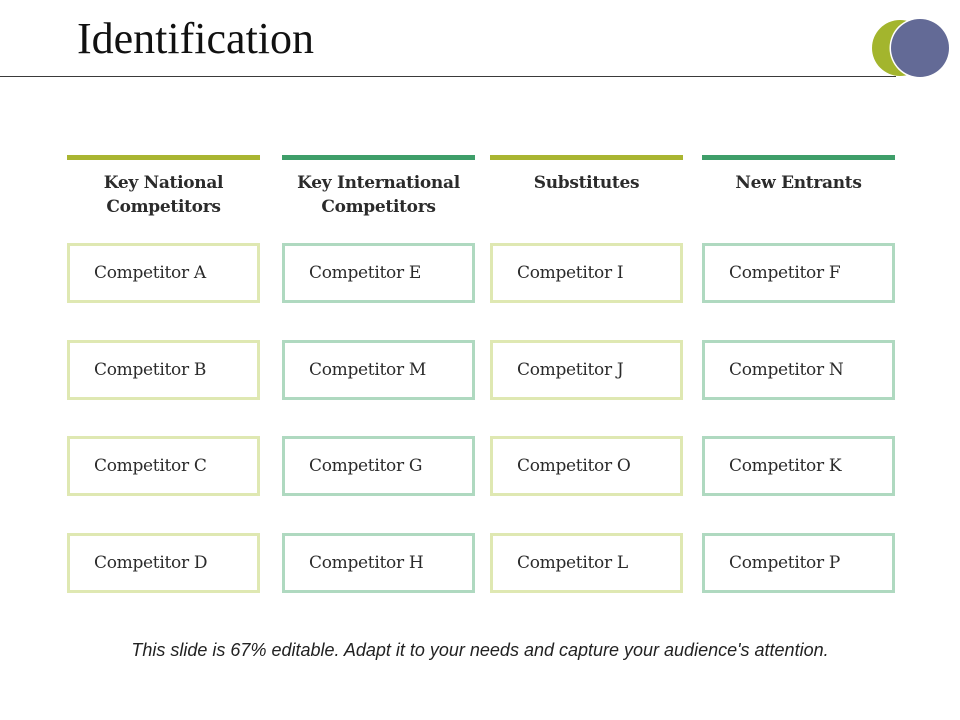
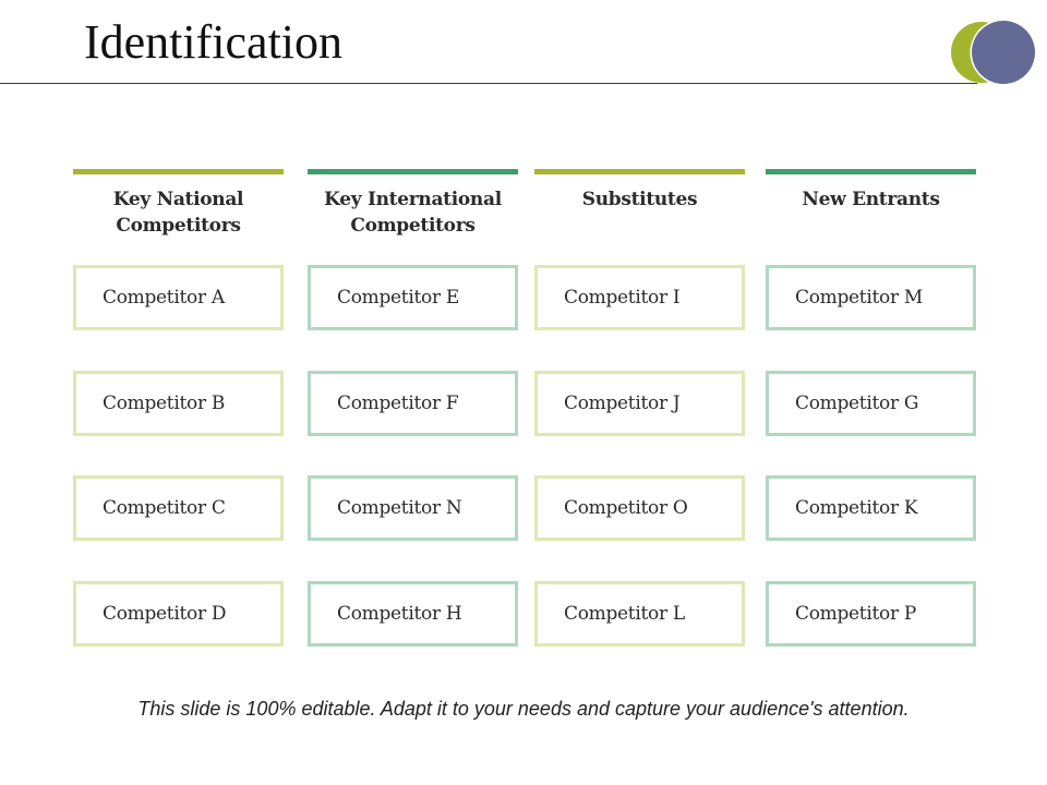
  Identification
  Key National
  Competitors
  Competitor A
  Competitor B
  Competitor C
  Competitor D
  Key International
  Competitors
  Competitor E
- Competitor M
+ Competitor F
- Competitor G
+ Competitor N
  Competitor H
  Substitutes
  Competitor I
  Competitor J
  Competitor O
  Competitor L
  New Entrants
- Competitor F
+ Competitor M
- Competitor N
+ Competitor G
  Competitor K
  Competitor P
- This slide is 67% editable. Adapt it to your needs and capture your audience's attention.
+ This slide is 100% editable. Adapt it to your needs and capture your audience's attention.
